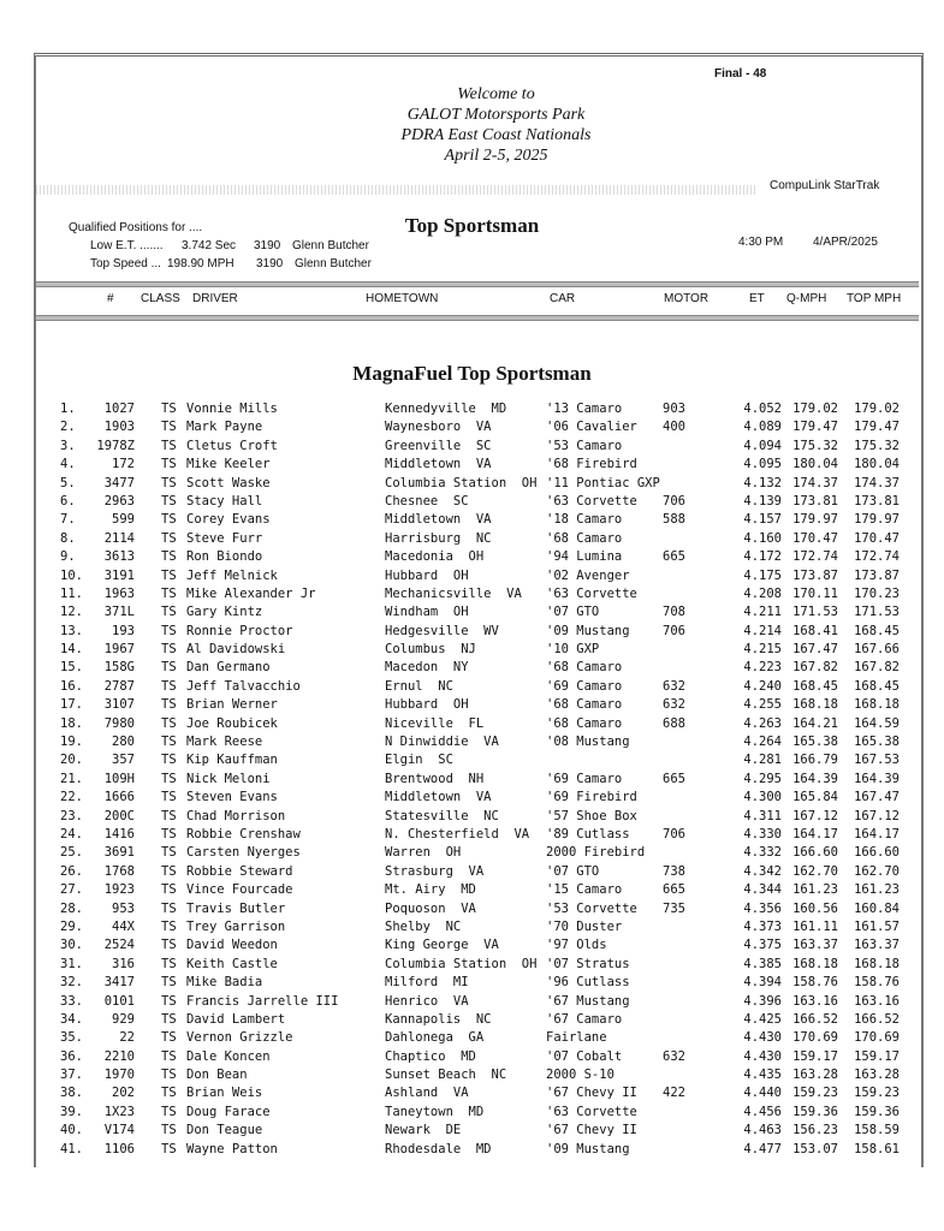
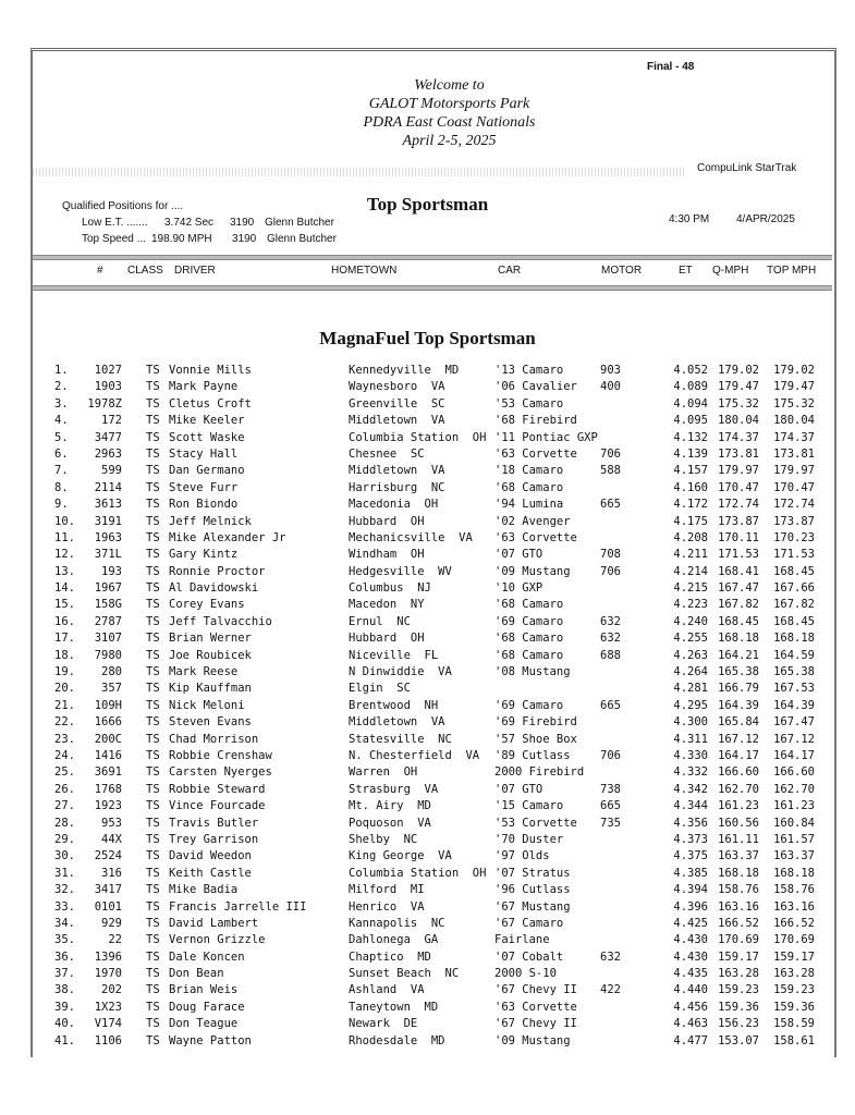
  Final - 48
  Welcome to
  GALOT Motorsports Park
  PDRA East Coast Nationals
  April 2-5, 2025
  CompuLink StarTrak
  Qualified Positions for ....
  Low E.T. ....... 3.742 Sec 3190 Glenn Butcher
  Top Speed ... 198.90 MPH 3190 Glenn Butcher
  Top Sportsman
  4:30 PM
  4/APR/2025
  #
  CLASS
  DRIVER
  HOMETOWN
  CAR
  MOTOR
  ET
  Q-MPH
  TOP MPH
  MagnaFuel Top Sportsman
  1.
  1027
  TS
  Vonnie Mills
  Kennedyville MD
  '13 Camaro
  903
  4.052
  179.02
  179.02
  2.
  1903
  TS
  Mark Payne
  Waynesboro VA
  '06 Cavalier
  400
  4.089
  179.47
  179.47
  3.
  1978Z
  TS
  Cletus Croft
  Greenville SC
  '53 Camaro
  4.094
  175.32
  175.32
  4.
  172
  TS
  Mike Keeler
  Middletown VA
  '68 Firebird
  4.095
  180.04
  180.04
  5.
  3477
  TS
  Scott Waske
  Columbia Station OH
  '11 Pontiac GXP
  4.132
  174.37
  174.37
  6.
  2963
  TS
  Stacy Hall
  Chesnee SC
  '63 Corvette
  706
  4.139
  173.81
  173.81
  7.
  599
  TS
- Corey Evans
+ Dan Germano
  Middletown VA
  '18 Camaro
  588
  4.157
  179.97
  179.97
  8.
  2114
  TS
  Steve Furr
  Harrisburg NC
  '68 Camaro
  4.160
  170.47
  170.47
  9.
  3613
  TS
  Ron Biondo
  Macedonia OH
  '94 Lumina
  665
  4.172
  172.74
  172.74
  10.
  3191
  TS
  Jeff Melnick
  Hubbard OH
  '02 Avenger
  4.175
  173.87
  173.87
  11.
  1963
  TS
  Mike Alexander Jr
  Mechanicsville VA
  '63 Corvette
  4.208
  170.11
  170.23
  12.
  371L
  TS
  Gary Kintz
  Windham OH
  '07 GTO
  708
  4.211
  171.53
  171.53
  13.
  193
  TS
  Ronnie Proctor
  Hedgesville WV
  '09 Mustang
  706
  4.214
  168.41
  168.45
  14.
  1967
  TS
  Al Davidowski
  Columbus NJ
  '10 GXP
  4.215
  167.47
  167.66
  15.
  158G
  TS
- Dan Germano
+ Corey Evans
  Macedon NY
  '68 Camaro
  4.223
  167.82
  167.82
  16.
  2787
  TS
  Jeff Talvacchio
  Ernul NC
  '69 Camaro
  632
  4.240
  168.45
  168.45
  17.
  3107
  TS
  Brian Werner
  Hubbard OH
  '68 Camaro
  632
  4.255
  168.18
  168.18
  18.
  7980
  TS
  Joe Roubicek
  Niceville FL
  '68 Camaro
  688
  4.263
  164.21
  164.59
  19.
  280
  TS
  Mark Reese
  N Dinwiddie VA
  '08 Mustang
  4.264
  165.38
  165.38
  20.
  357
  TS
  Kip Kauffman
  Elgin SC
  4.281
  166.79
  167.53
  21.
  109H
  TS
  Nick Meloni
  Brentwood NH
  '69 Camaro
  665
  4.295
  164.39
  164.39
  22.
  1666
  TS
  Steven Evans
  Middletown VA
  '69 Firebird
  4.300
  165.84
  167.47
  23.
  200C
  TS
  Chad Morrison
  Statesville NC
  '57 Shoe Box
  4.311
  167.12
  167.12
  24.
  1416
  TS
  Robbie Crenshaw
  N. Chesterfield VA
  '89 Cutlass
  706
  4.330
  164.17
  164.17
  25.
  3691
  TS
  Carsten Nyerges
  Warren OH
  2000 Firebird
  4.332
  166.60
  166.60
  26.
  1768
  TS
  Robbie Steward
  Strasburg VA
  '07 GTO
  738
  4.342
  162.70
  162.70
  27.
  1923
  TS
  Vince Fourcade
  Mt. Airy MD
  '15 Camaro
  665
  4.344
  161.23
  161.23
  28.
  953
  TS
  Travis Butler
  Poquoson VA
  '53 Corvette
  735
  4.356
  160.56
  160.84
  29.
  44X
  TS
  Trey Garrison
  Shelby NC
  '70 Duster
  4.373
  161.11
  161.57
  30.
  2524
  TS
  David Weedon
  King George VA
  '97 Olds
  4.375
  163.37
  163.37
  31.
  316
  TS
  Keith Castle
  Columbia Station OH
  '07 Stratus
  4.385
  168.18
  168.18
  32.
  3417
  TS
  Mike Badia
  Milford MI
  '96 Cutlass
  4.394
  158.76
  158.76
  33.
  0101
  TS
  Francis Jarrelle III
  Henrico VA
  '67 Mustang
  4.396
  163.16
  163.16
  34.
  929
  TS
  David Lambert
  Kannapolis NC
  '67 Camaro
  4.425
  166.52
  166.52
  35.
  22
  TS
  Vernon Grizzle
  Dahlonega GA
  Fairlane
  4.430
  170.69
  170.69
  36.
- 2210
+ 1396
  TS
  Dale Koncen
  Chaptico MD
  '07 Cobalt
  632
  4.430
  159.17
  159.17
  37.
  1970
  TS
  Don Bean
  Sunset Beach NC
  2000 S-10
  4.435
  163.28
  163.28
  38.
  202
  TS
  Brian Weis
  Ashland VA
  '67 Chevy II
  422
  4.440
  159.23
  159.23
  39.
  1X23
  TS
  Doug Farace
  Taneytown MD
  '63 Corvette
  4.456
  159.36
  159.36
  40.
  V174
  TS
  Don Teague
  Newark DE
  '67 Chevy II
  4.463
  156.23
  158.59
  41.
  1106
  TS
  Wayne Patton
  Rhodesdale MD
  '09 Mustang
  4.477
  153.07
  158.61
